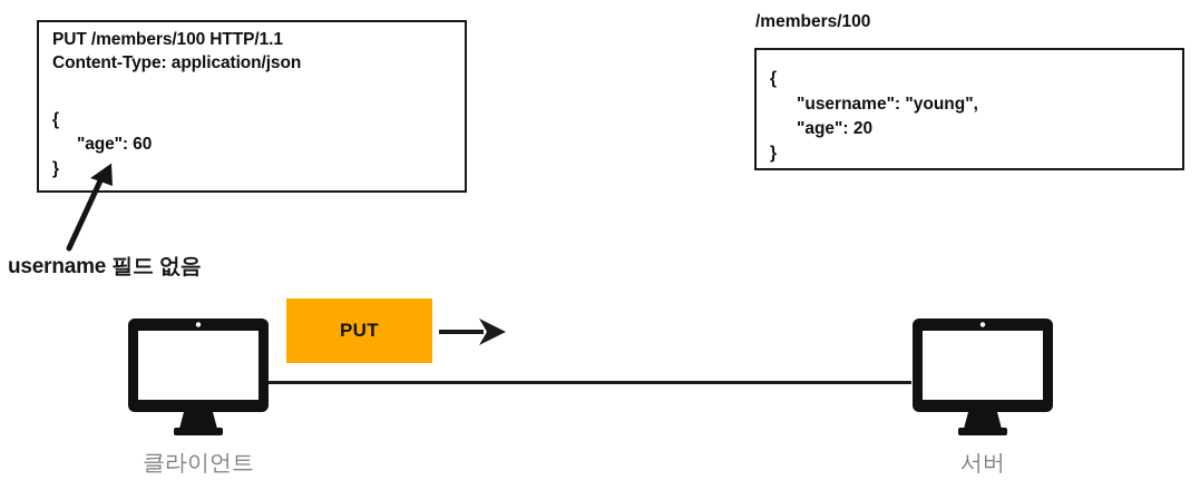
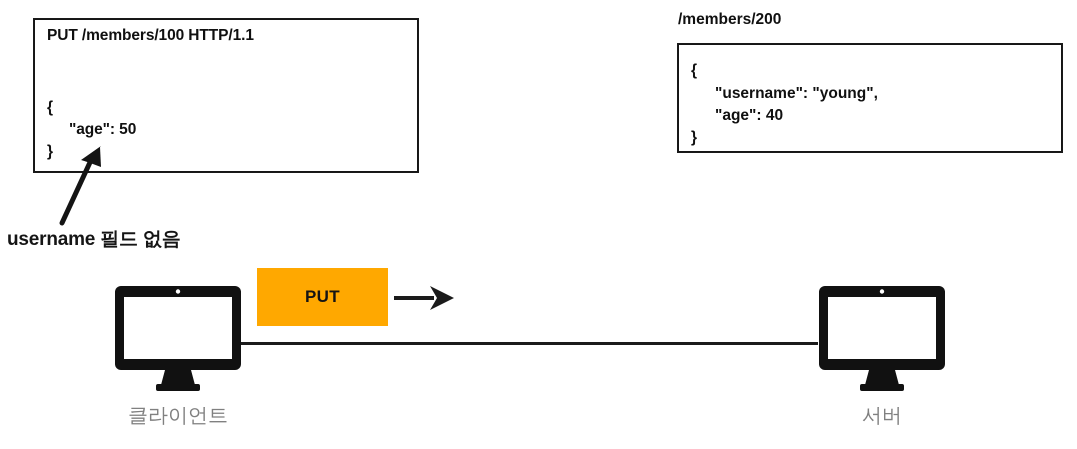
  PUT /members/100 HTTP/1.1
- Content-Type: application/json
  {
- "age": 60
+ "age": 50
  }
  username 필드 없음
- /members/100
+ /members/200
  {
  "username": "young",
- "age": 20
+ "age": 40
  }
  PUT
  클라이언트
  서버
